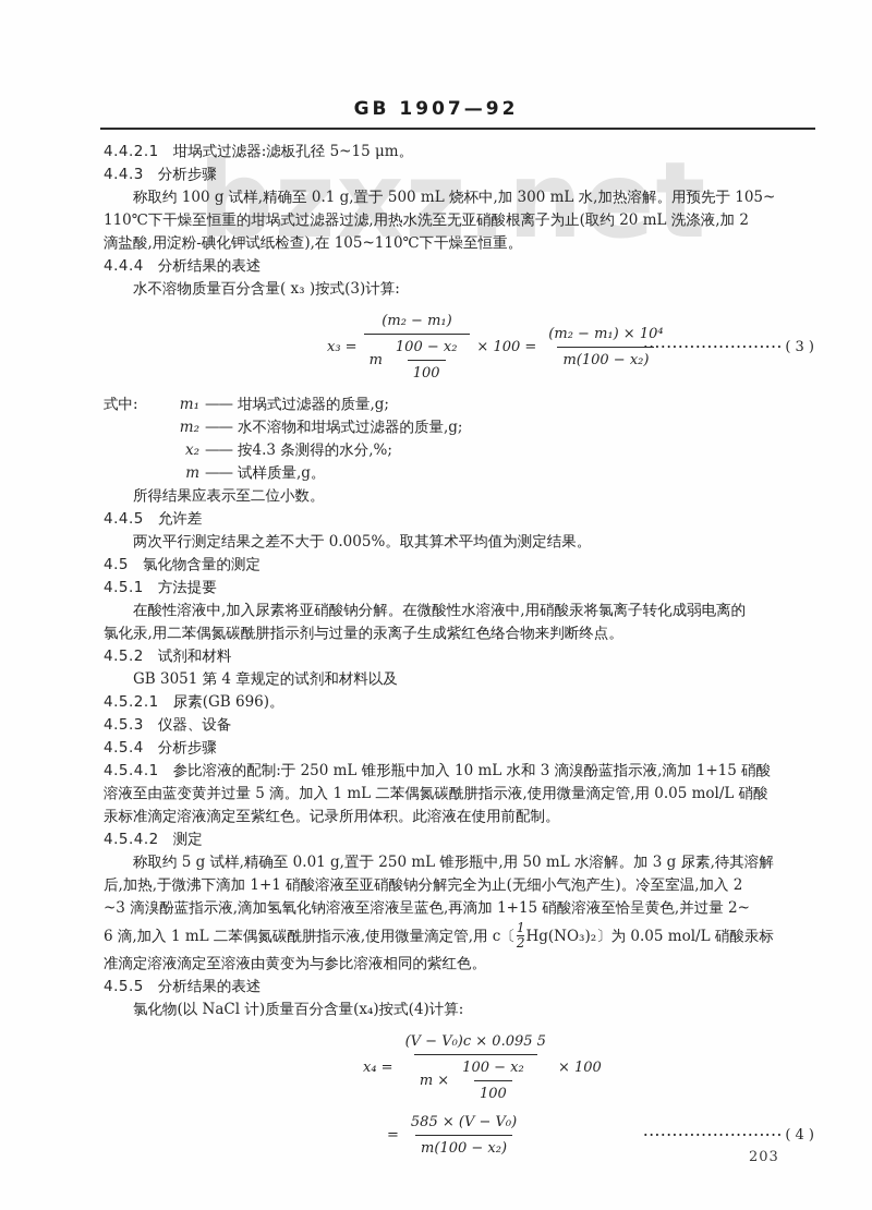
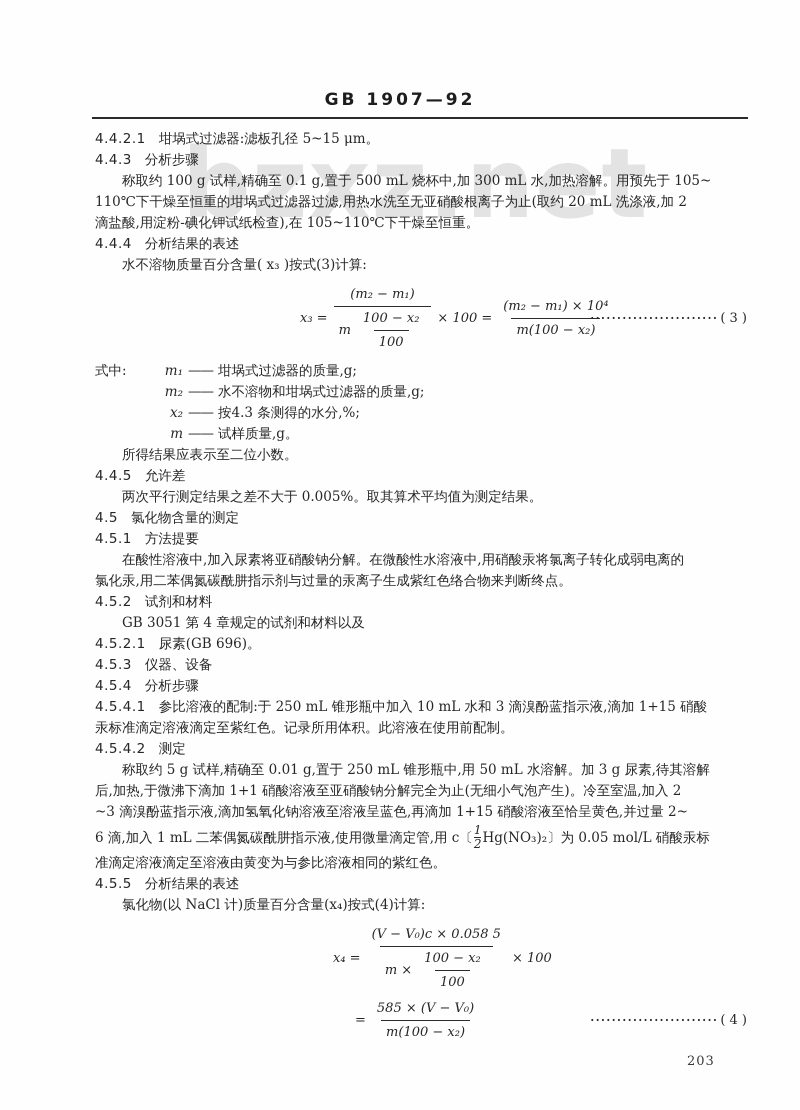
  bzxz.net
  GB 1907—92
  4.4.2.1
  坩埚式过滤器:滤板孔径 5~15 μm。
  4.4.3
  分析步骤
  称取约 100 g 试样,精确至 0.1 g,置于 500 mL 烧杯中,加 300 mL 水,加热溶解。用预先于 105~
  110℃下干燥至恒重的坩埚式过滤器过滤,用热水洗至无亚硝酸根离子为止(取约 20 mL 洗涤液,加 2
  滴盐酸,用淀粉-碘化钾试纸检查),在 105~110℃下干燥至恒重。
  4.4.4
  分析结果的表述
  水不溶物质量百分含量( x₃ )按式(3)计算:
  x₃ =
  (m₂ − m₁)
  m
  100 − x₂
  100
  × 100 =
  (m₂ − m₁) × 10⁴
  m(100 − x₂)
  ························
  ( 3 )
  式中:
  m₁
  ——
  坩埚式过滤器的质量,g;
  m₂
  ——
  水不溶物和坩埚式过滤器的质量,g;
  x₂
  ——
  按4.3 条测得的水分,%;
  m
  ——
  试样质量,g。
  所得结果应表示至二位小数。
  4.4.5
  允许差
  两次平行测定结果之差不大于 0.005%。取其算术平均值为测定结果。
  4.5
  氯化物含量的测定
  4.5.1
  方法提要
  在酸性溶液中,加入尿素将亚硝酸钠分解。在微酸性水溶液中,用硝酸汞将氯离子转化成弱电离的
  氯化汞,用二苯偶氮碳酰肼指示剂与过量的汞离子生成紫红色络合物来判断终点。
  4.5.2
  试剂和材料
  GB 3051 第 4 章规定的试剂和材料以及
  4.5.2.1
  尿素(GB 696)。
  4.5.3
  仪器、设备
  4.5.4
  分析步骤
  4.5.4.1
  参比溶液的配制:于 250 mL 锥形瓶中加入 10 mL 水和 3 滴溴酚蓝指示液,滴加 1+15 硝酸
- 溶液至由蓝变黄并过量 5 滴。加入 1 mL 二苯偶氮碳酰肼指示液,使用微量滴定管,用 0.05 mol/L 硝酸
  汞标准滴定溶液滴定至紫红色。记录所用体积。此溶液在使用前配制。
  4.5.4.2
  测定
  称取约 5 g 试样,精确至 0.01 g,置于 250 mL 锥形瓶中,用 50 mL 水溶解。加 3 g 尿素,待其溶解
  后,加热,于微沸下滴加 1+1 硝酸溶液至亚硝酸钠分解完全为止(无细小气泡产生)。冷至室温,加入 2
  ~3 滴溴酚蓝指示液,滴加氢氧化钠溶液至溶液呈蓝色,再滴加 1+15 硝酸溶液至恰呈黄色,并过量 2~
  6 滴,加入 1 mL 二苯偶氮碳酰肼指示液,使用微量滴定管,用 c〔
  1
  2
  Hg(NO₃)₂〕为 0.05 mol/L 硝酸汞标
  准滴定溶液滴定至溶液由黄变为与参比溶液相同的紫红色。
  4.5.5
  分析结果的表述
  氯化物(以 NaCl 计)质量百分含量(x₄)按式(4)计算:
  x₄ =
- (V − V₀)c × 0.095 5
+ (V − V₀)c × 0.058 5
  m ×
  100 − x₂
  100
  × 100
  =
  585 × (V − V₀)
  m(100 − x₂)
  ························
  ( 4 )
  203
